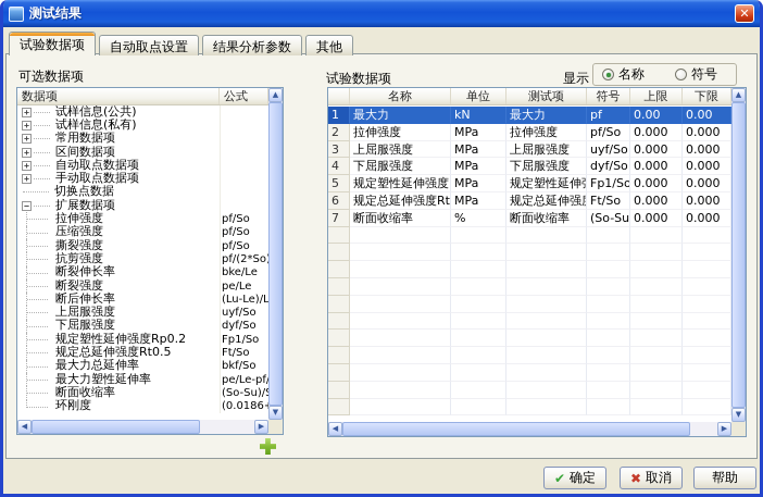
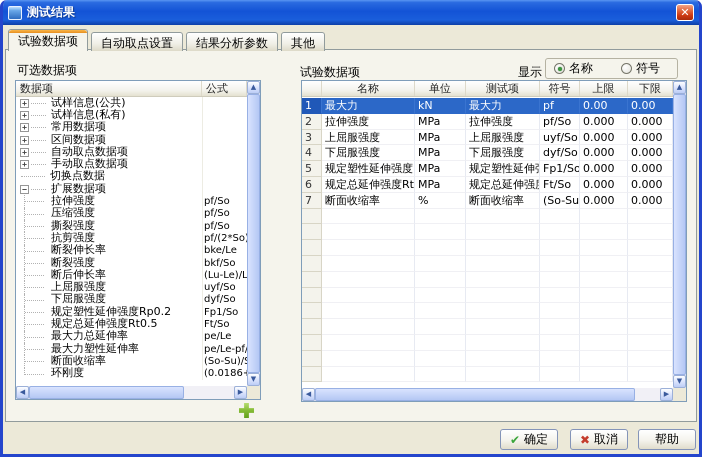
  测试结果
  ✕
  试验数据项
  自动取点设置
  结果分析参数
  其他
  可选数据项
  数据项
  公式
  +
  试样信息(公共)
  +
  试样信息(私有)
  +
  常用数据项
  +
  区间数据项
  +
  自动取点数据项
  +
  手动取点数据项
  切换点数据
  −
  扩展数据项
  拉伸强度
  pf/So
  压缩强度
  pf/So
  撕裂强度
  pf/So
  抗剪强度
  pf/(2*So
  断裂伸长率
  bke/Le
  断裂强度
- pe/Le
+ bkf/So
  断后伸长率
  (Lu-Le)/L
  上屈服强度
  uyf/So
  下屈服强度
  dyf/So
  规定塑性延伸强度Rp0.2
  Fp1/So
  规定总延伸强度Rt0.5
  Ft/So
  最大力总延伸率
- bkf/So
+ pe/Le
  最大力塑性延伸率
  pe/Le-pf
  断面收缩率
  (So-Su)/
  环刚度
  (0.0186
  ▲
  ▼
  ◀
  ▶
  试验数据项
  显示
  名称
  符号
  名称
  单位
  测试项
  符号
  上限
  下限
  1
  最大力
  kN
  最大力
  pf
  0.00
  0.00
  2
  拉伸强度
  MPa
  拉伸强度
  pf/So
  0.000
  0.000
  3
  上屈服强度
  MPa
  上屈服强度
  uyf/So
  0.000
  0.000
  4
  下屈服强度
  MPa
  下屈服强度
  dyf/So
  0.000
  0.000
  5
  MPa
  Fp1/So
  0.000
  0.000
  6
  规定总延伸强度Rt
  MPa
  Ft/So
  0.000
  0.000
  7
  断面收缩率
  %
  断面收缩率
  0.000
  0.000
  ▲
  ▼
  ◀
  ▶
  ✔
  确定
  ✖
  取消
  帮助
